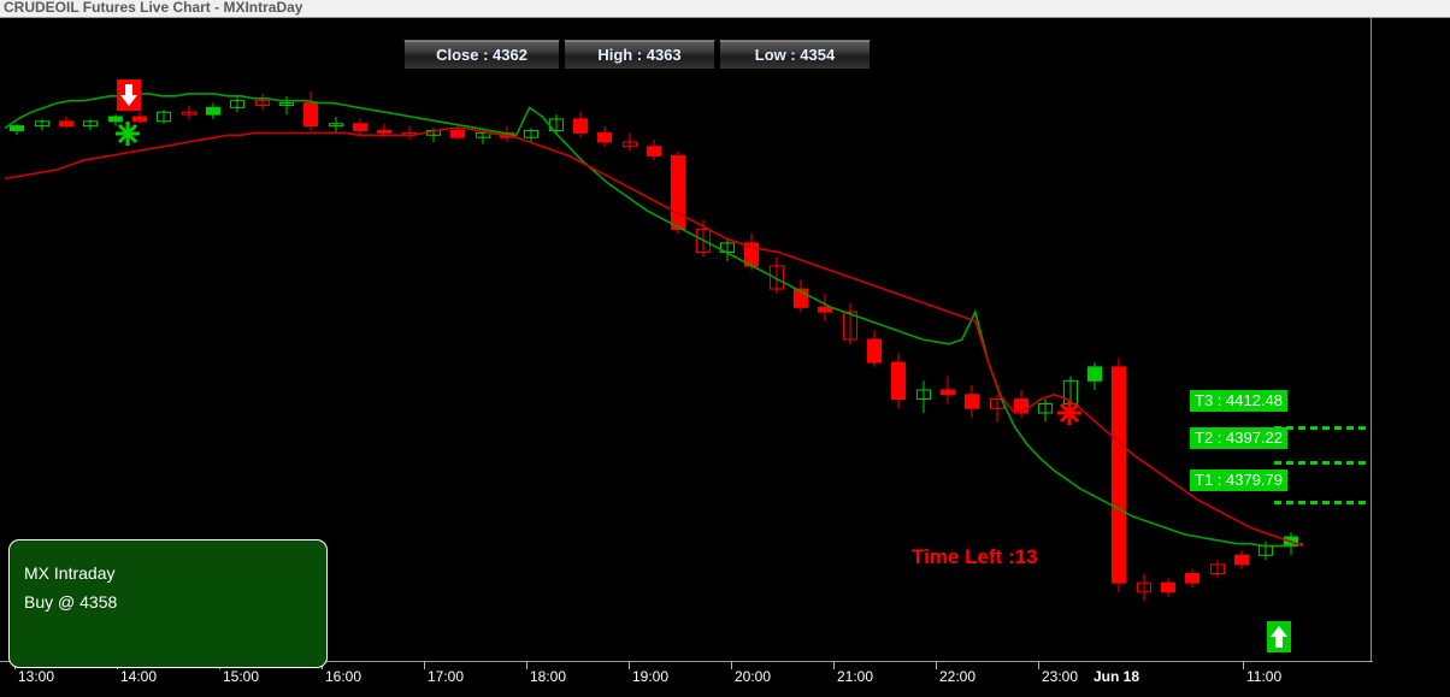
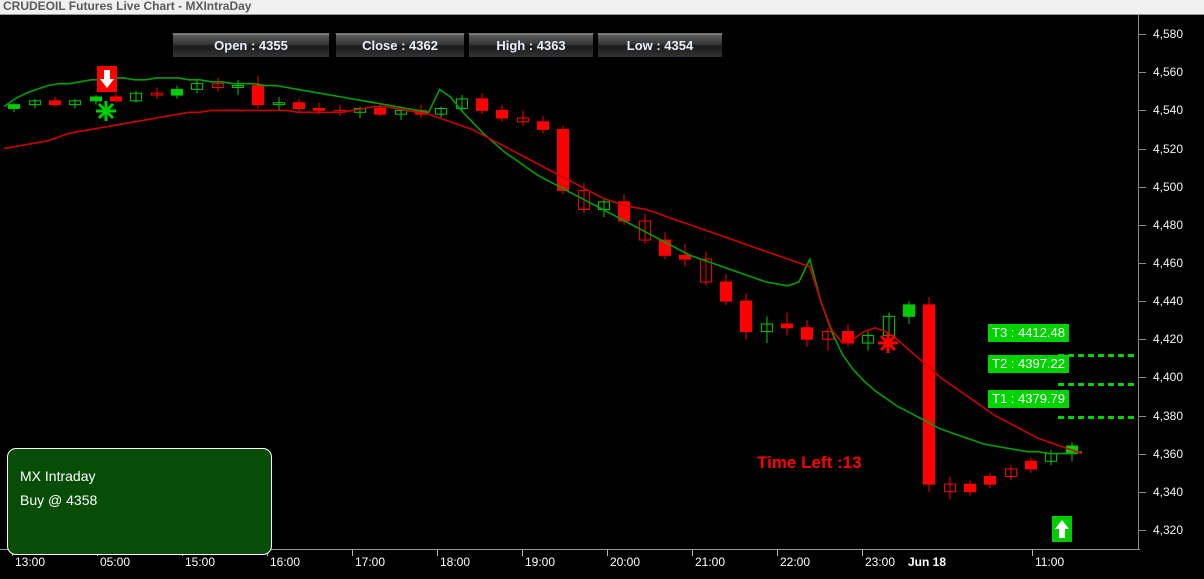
  CRUDEOIL Futures Live Chart - MXIntraDay
+ Open : 4355
  Close : 4362
  High : 4363
  Low : 4354
  T3 : 4412.48
  T2 : 4397.22
  T1 : 4379.79
  Time Left :13
  MX Intraday
  Buy @ 4358
+ 4,580
+ 4,560
+ 4,540
+ 4,520
+ 4,500
+ 4,480
+ 4,460
+ 4,440
+ 4,420
+ 4,400
+ 4,380
+ 4,360
+ 4,340
+ 4,320
  13:00
- 14:00
+ 05:00
  15:00
  16:00
  17:00
  18:00
  19:00
  20:00
  21:00
  22:00
  23:00
  Jun 18
  11:00
